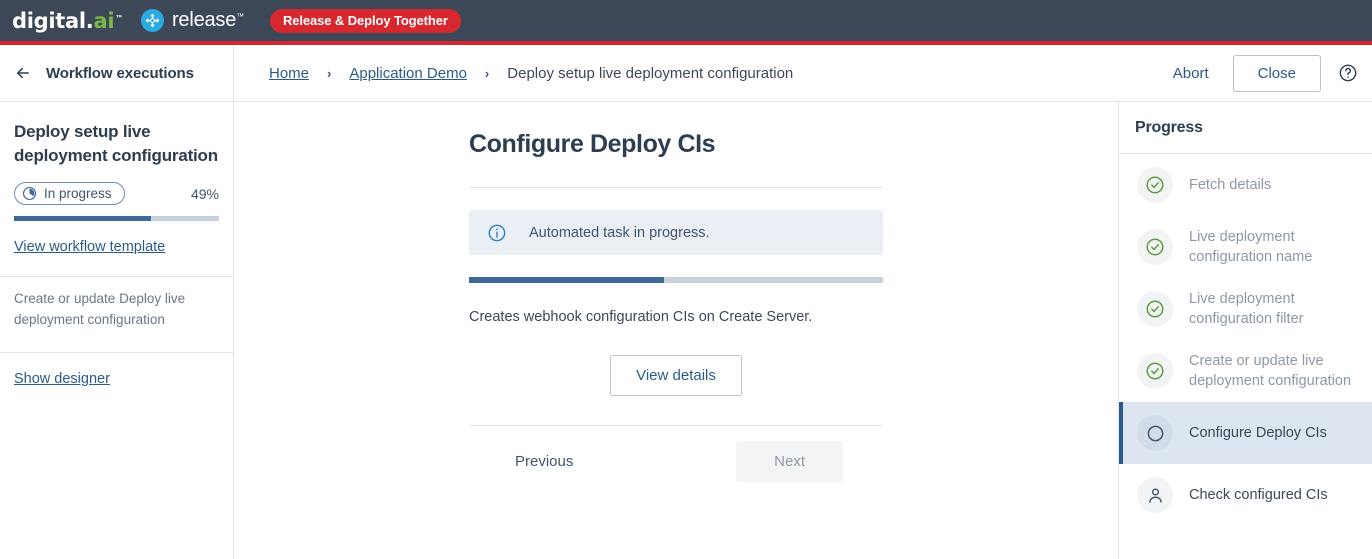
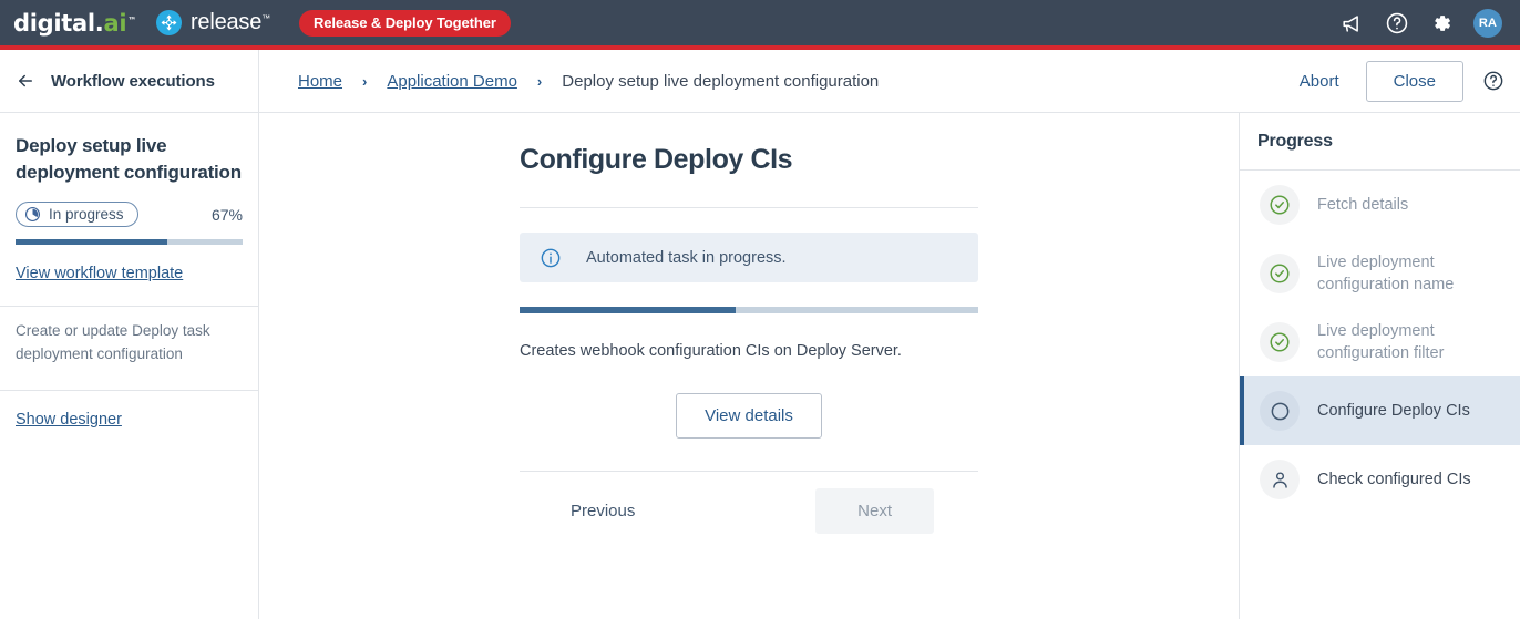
  digital.
  ai
  ™
  release™
  Release & Deploy Together
+ RA
  Workflow executions
  Home
  ›
  Application Demo
  ›
  Deploy setup live deployment configuration
  Abort
  Close
  Deploy setup live deployment configuration
  In progress
- 49%
+ 67%
  View workflow template
- Create or update Deploy live deployment configuration
+ Create or update Deploy task deployment configuration
  Show designer
  Configure Deploy CIs
  Automated task in progress.
- Creates webhook configuration CIs on Create Server.
+ Creates webhook configuration CIs on Deploy Server.
  View details
  Previous
  Next
  Progress
  Fetch details
  Live deployment configuration name
  Live deployment configuration filter
- Create or update live deployment configuration
  Configure Deploy CIs
  Check configured CIs
